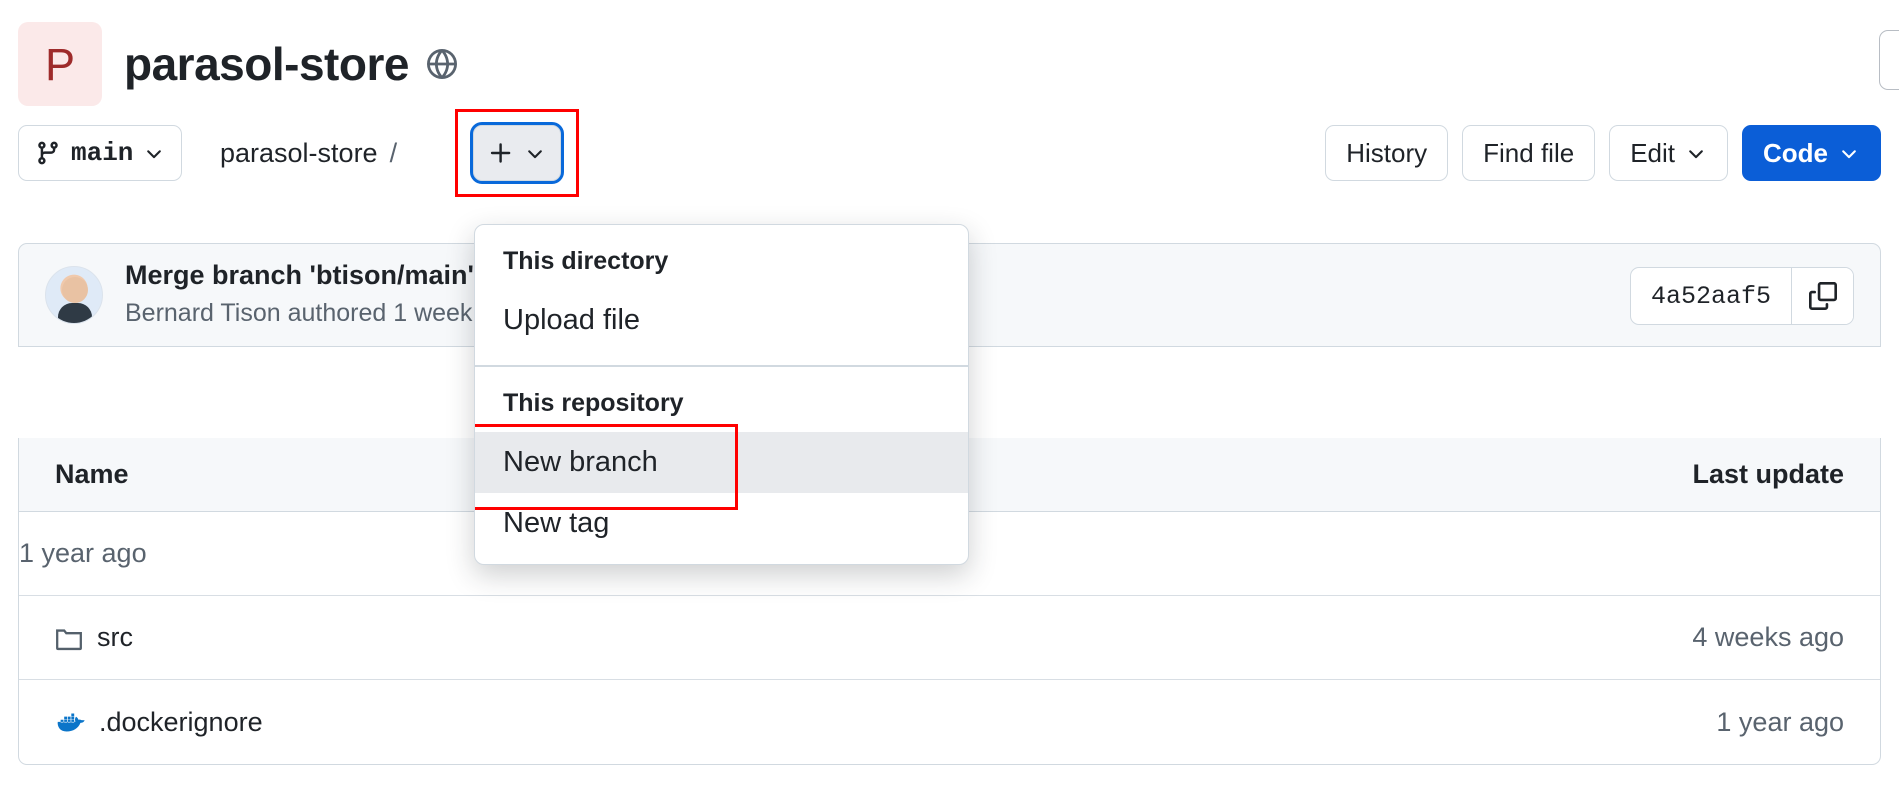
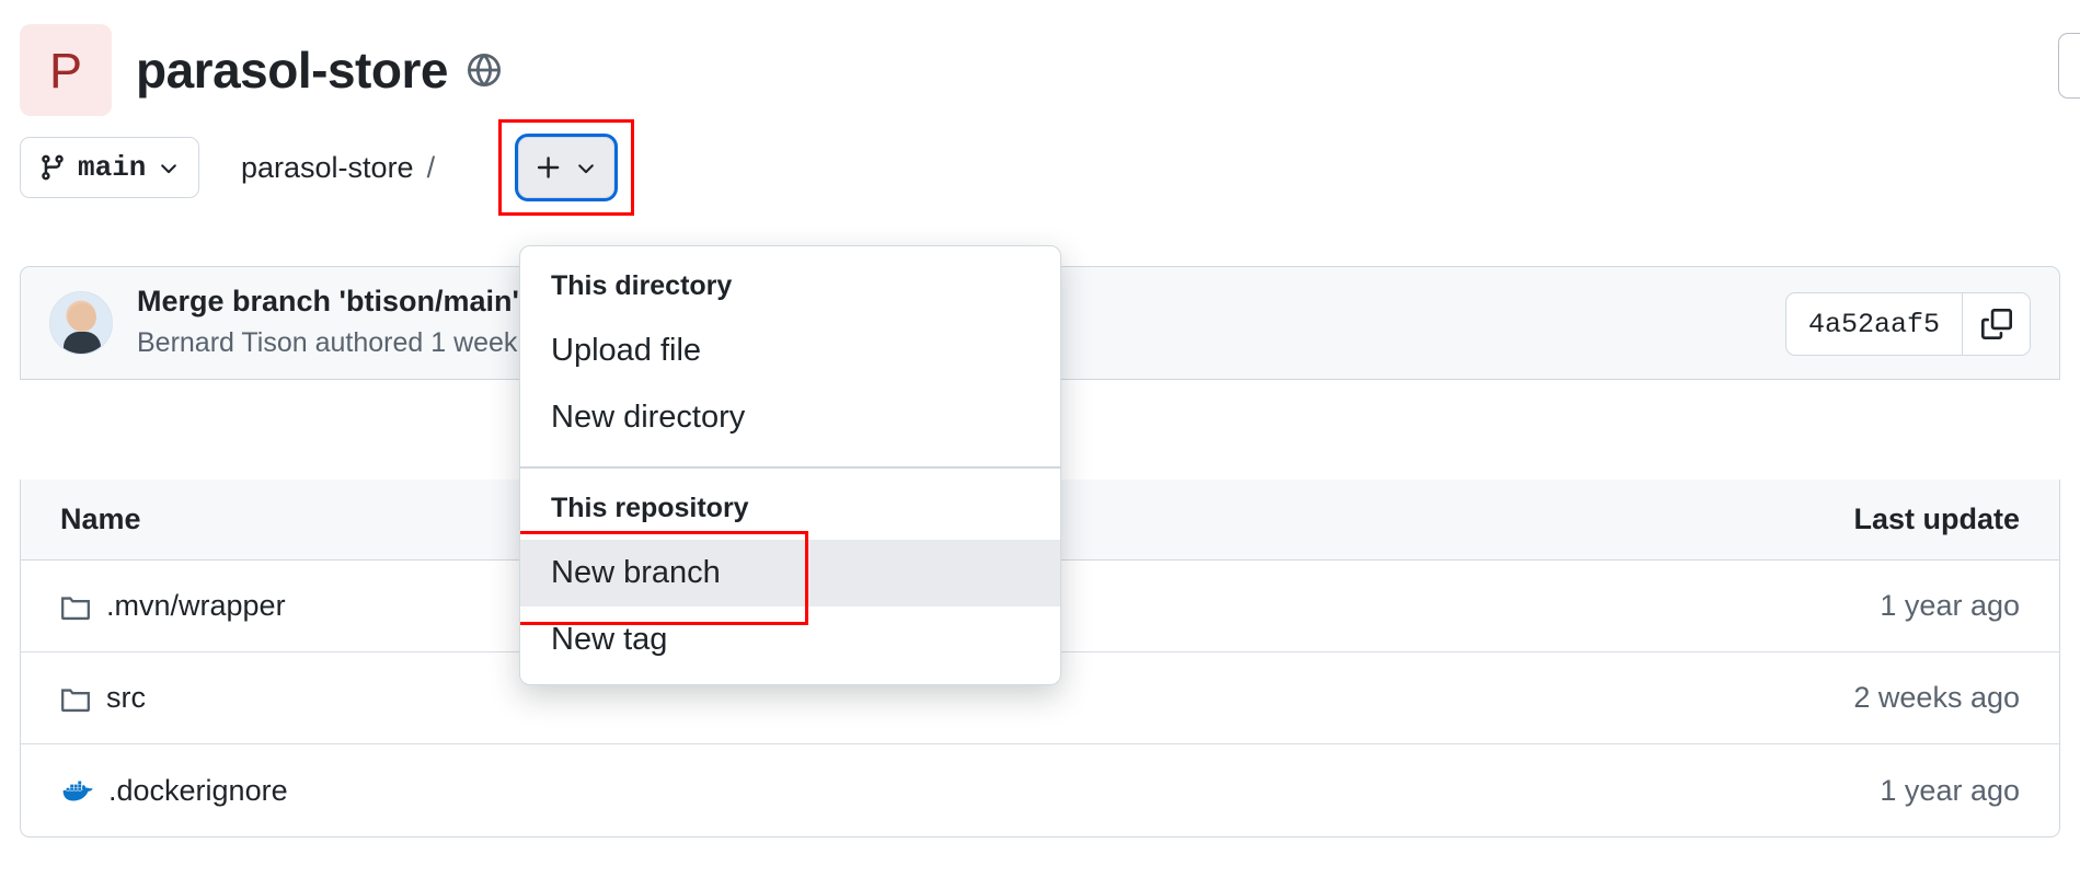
  P
  parasol-store
  main
  parasol-store
  /
- History
- Find file
- Edit
- Code
  Merge branch 'btison/main'
  Bernard Tison authored 1 week
  4a52aaf5
  Name
  Last update
+ .mvn/wrapper
  1 year ago
  src
- 4 weeks ago
+ 2 weeks ago
  .dockerignore
  1 year ago
  This directory
  Upload file
+ New directory
  This repository
  New branch
  New tag
